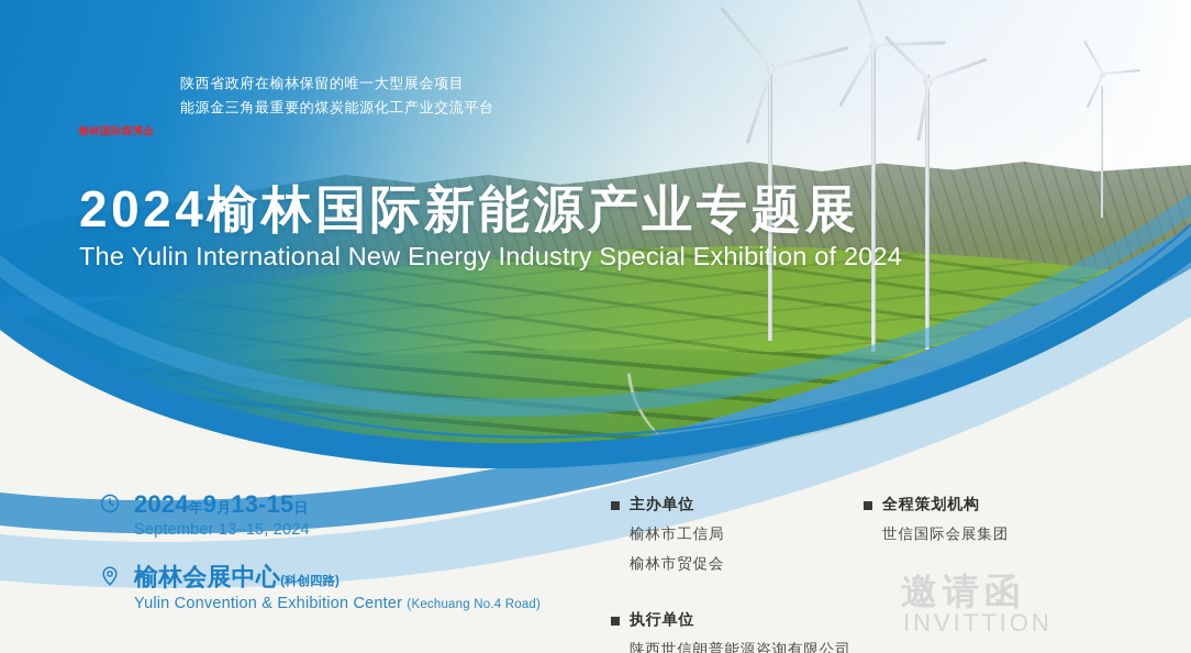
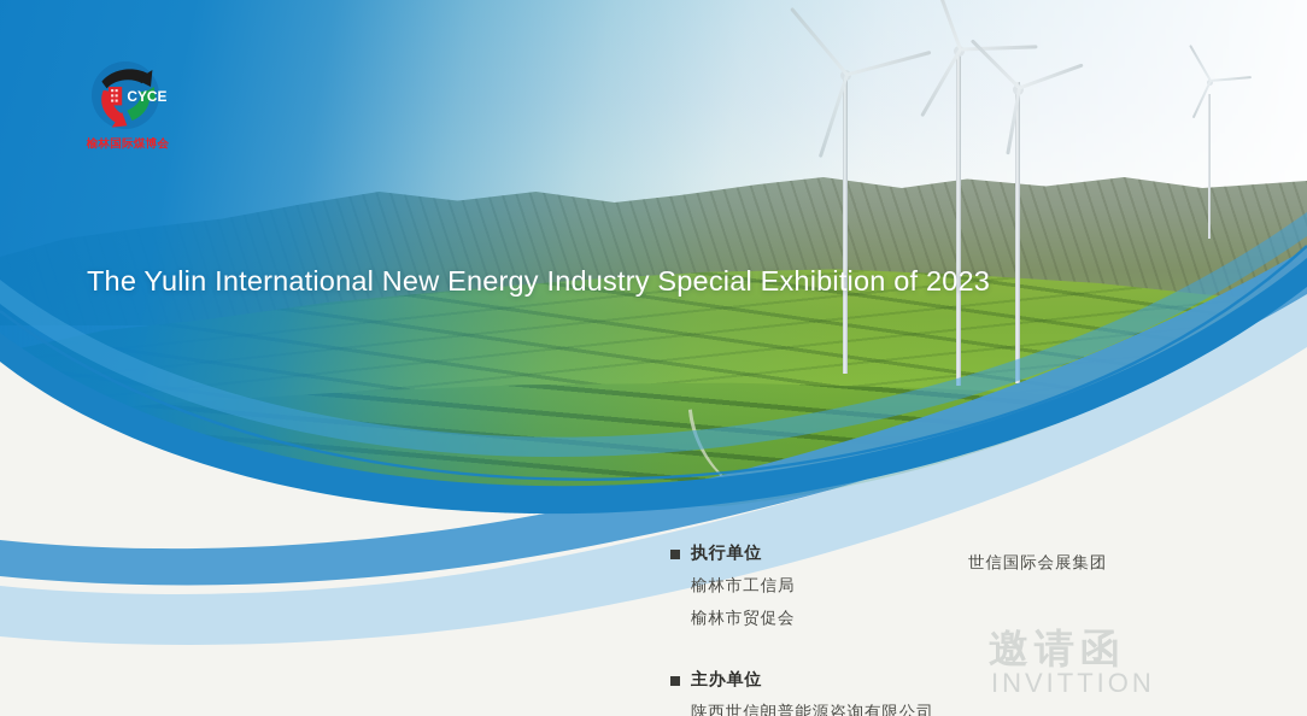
+ CYCE
  榆林国际煤博会
- 陕西省政府在榆林保留的唯一大型展会项目
- 能源金三角最重要的煤炭能源化工产业交流平台
- 2024榆林国际新能源产业专题展
- The Yulin International New Energy Industry Special Exhibition of 2024
+ The Yulin International New Energy Industry Special Exhibition of 2023
- 2024年9月13-15日
- September 13–15, 2024
- 榆林会展中心(科创四路)
- Yulin Convention & Exhibition Center (Kechuang No.4 Road)
- 主办单位
+ 执行单位
  榆林市工信局
  榆林市贸促会
- 执行单位
+ 主办单位
  陕西世信朗普能源咨询有限公司
- 全程策划机构
  世信国际会展集团
  邀请函
  INVITTION
